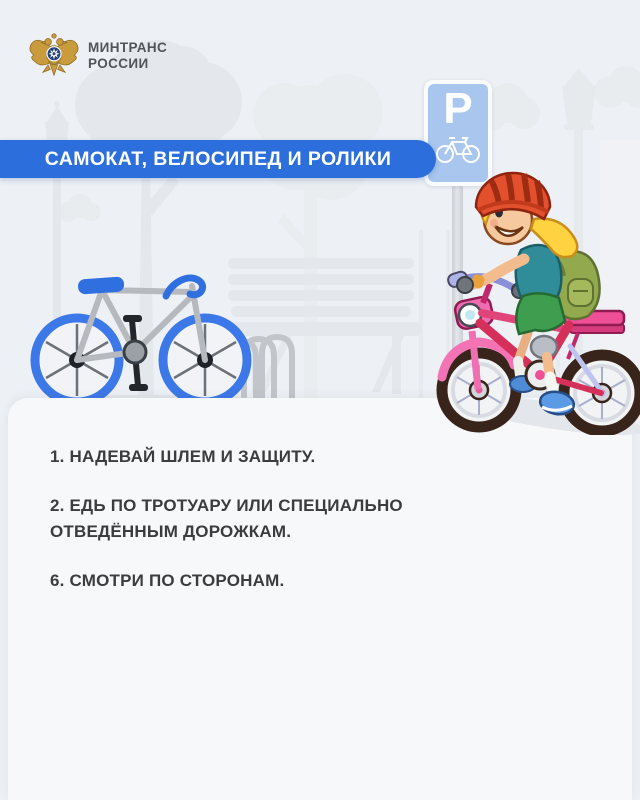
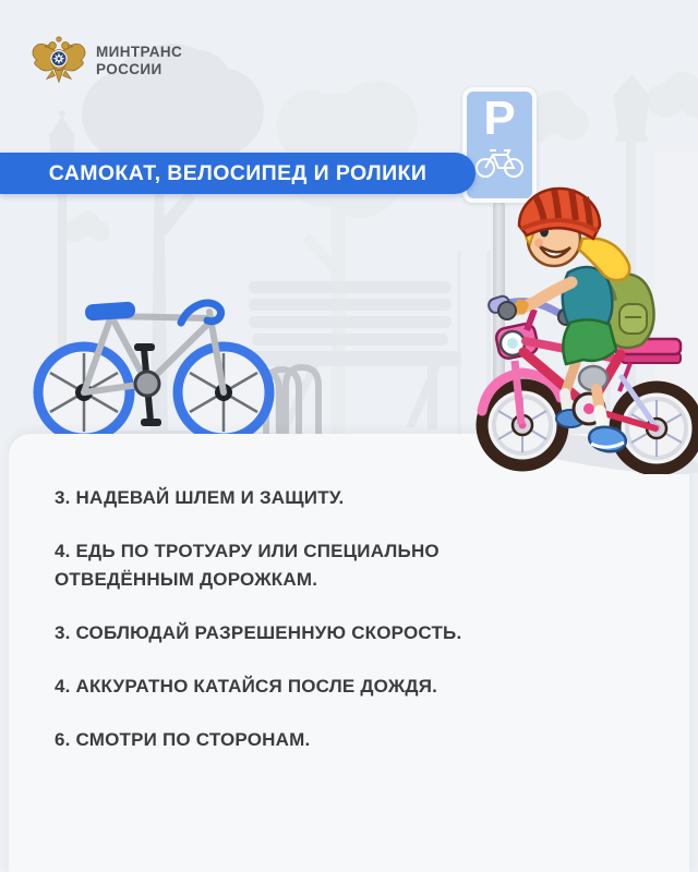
  МИНТРАНС
  РОССИИ
  Р
  САМОКАТ, ВЕЛОСИПЕД И РОЛИКИ
- 1. НАДЕВАЙ ШЛЕМ И ЗАЩИТУ.
+ 3. НАДЕВАЙ ШЛЕМ И ЗАЩИТУ.
- 2. ЕДЬ ПО ТРОТУАРУ ИЛИ СПЕЦИАЛЬНО ОТВЕДЁННЫМ ДОРОЖКАМ.
+ 4. ЕДЬ ПО ТРОТУАРУ ИЛИ СПЕЦИАЛЬНО ОТВЕДЁННЫМ ДОРОЖКАМ.
+ 3. СОБЛЮДАЙ РАЗРЕШЕННУЮ СКОРОСТЬ.
+ 4. АККУРАТНО КАТАЙСЯ ПОСЛЕ ДОЖДЯ.
  6. СМОТРИ ПО СТОРОНАМ.
